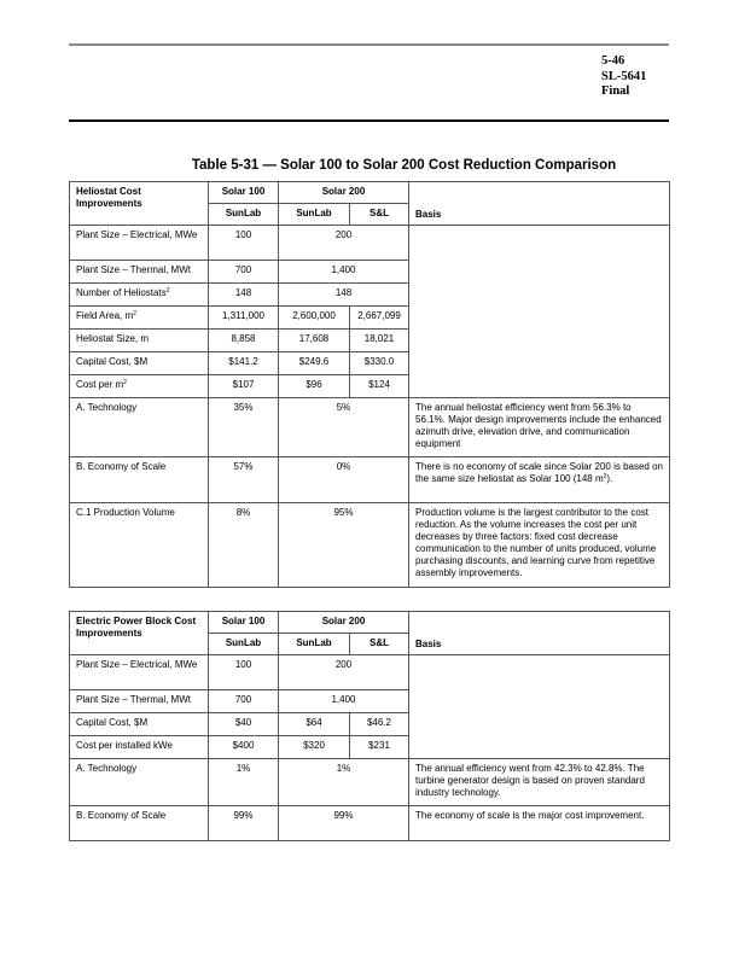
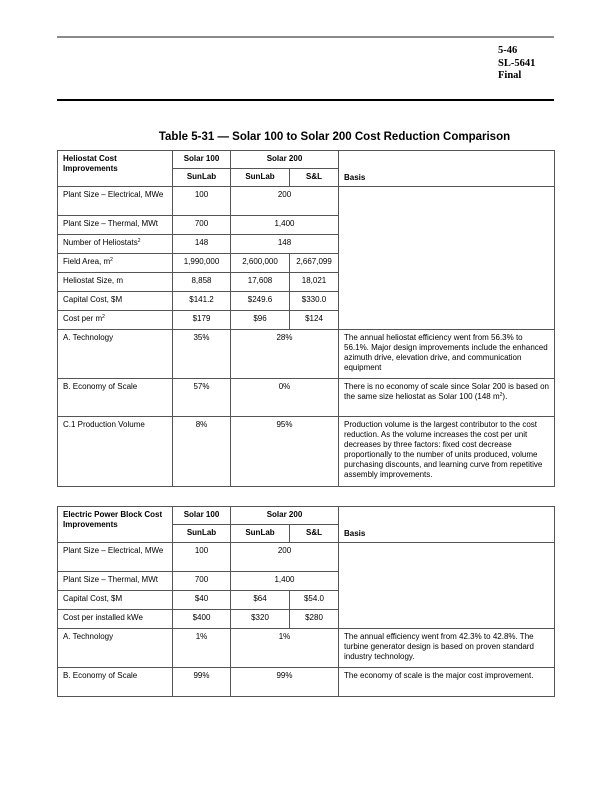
  5-46
  SL-5641
  Final
  Table 5-31 — Solar 100 to Solar 200 Cost Reduction Comparison
  Heliostat Cost Improvements	Solar 100	Solar 200	Basis
  SunLab	SunLab	S&L
  Plant Size – Electrical, MWe	100	200
  Plant Size – Thermal, MWt	700	1,400
  Number of Heliostats	148	148
- Field Area, m	1,311,000	2,600,000	2,667,099
+ Field Area, m	1,990,000	2,600,000	2,667,099
  Heliostat Size, m	8,858	17,608	18,021
  Capital Cost, $M	$141.2	$249.6	$330.0
- Cost per m	$107	$96	$124
+ Cost per m	$179	$96	$124
- A. Technology	35%	5%	The annual heliostat efficiency went from 56.3% to 56.1%. Major design improvements include the enhanced azimuth drive, elevation drive, and communication equipment
+ A. Technology	35%	28%	The annual heliostat efficiency went from 56.3% to 56.1%. Major design improvements include the enhanced azimuth drive, elevation drive, and communication equipment
  B. Economy of Scale	57%	0%	There is no economy of scale since Solar 200 is based on the same size heliostat as Solar 100 (148 m ).
- C.1 Production Volume	8%	95%	Production volume is the largest contributor to the cost reduction. As the volume increases the cost per unit decreases by three factors: fixed cost decrease communication to the number of units produced, volume purchasing discounts, and learning curve from repetitive assembly improvements.
+ C.1 Production Volume	8%	95%	Production volume is the largest contributor to the cost reduction. As the volume increases the cost per unit decreases by three factors: fixed cost decrease proportionally to the number of units produced, volume purchasing discounts, and learning curve from repetitive assembly improvements.
  Electric Power Block Cost Improvements	Solar 100	Solar 200	Basis
  SunLab	SunLab	S&L
  Plant Size – Electrical, MWe	100	200
  Plant Size – Thermal, MWt	700	1,400
- Capital Cost, $M	$40	$64	$46.2
+ Capital Cost, $M	$40	$64	$54.0
- Cost per installed kWe	$400	$320	$231
+ Cost per installed kWe	$400	$320	$280
  A. Technology	1%	1%	The annual efficiency went from 42.3% to 42.8%. The turbine generator design is based on proven standard industry technology.
  B. Economy of Scale	99%	99%	The economy of scale is the major cost improvement.
